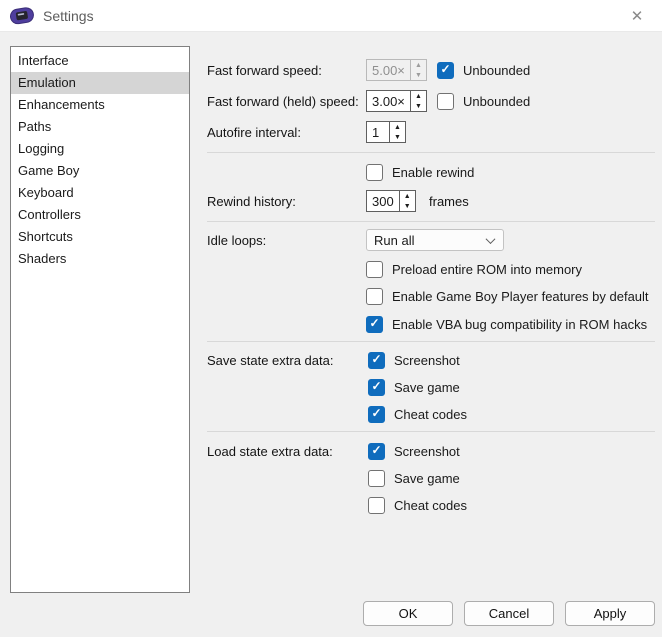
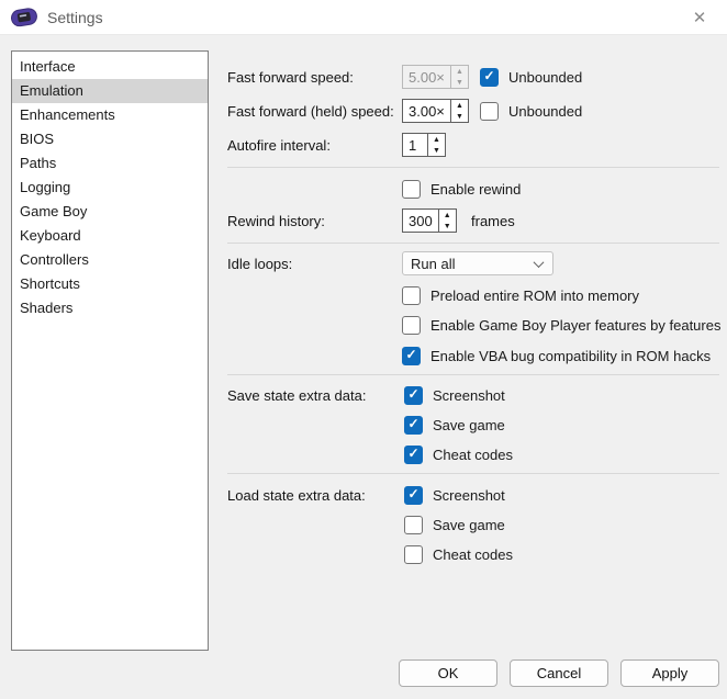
  Settings
  ✕
  Interface
  Emulation
  Enhancements
+ BIOS
  Paths
  Logging
  Game Boy
  Keyboard
  Controllers
  Shortcuts
  Shaders
  Fast forward speed:
  5.00×
  ✓
  Unbounded
  Fast forward (held) speed:
  3.00×
  Unbounded
  Autofire interval:
  1
  Enable rewind
  Rewind history:
  300
  frames
  Idle loops:
  Run all
  Preload entire ROM into memory
- Enable Game Boy Player features by default
+ Enable Game Boy Player features by features
  ✓
  Enable VBA bug compatibility in ROM hacks
  Save state extra data:
  ✓
  Screenshot
  ✓
  Save game
  ✓
  Cheat codes
  Load state extra data:
  ✓
  Screenshot
  Save game
  Cheat codes
  OK
  Cancel
  Apply
